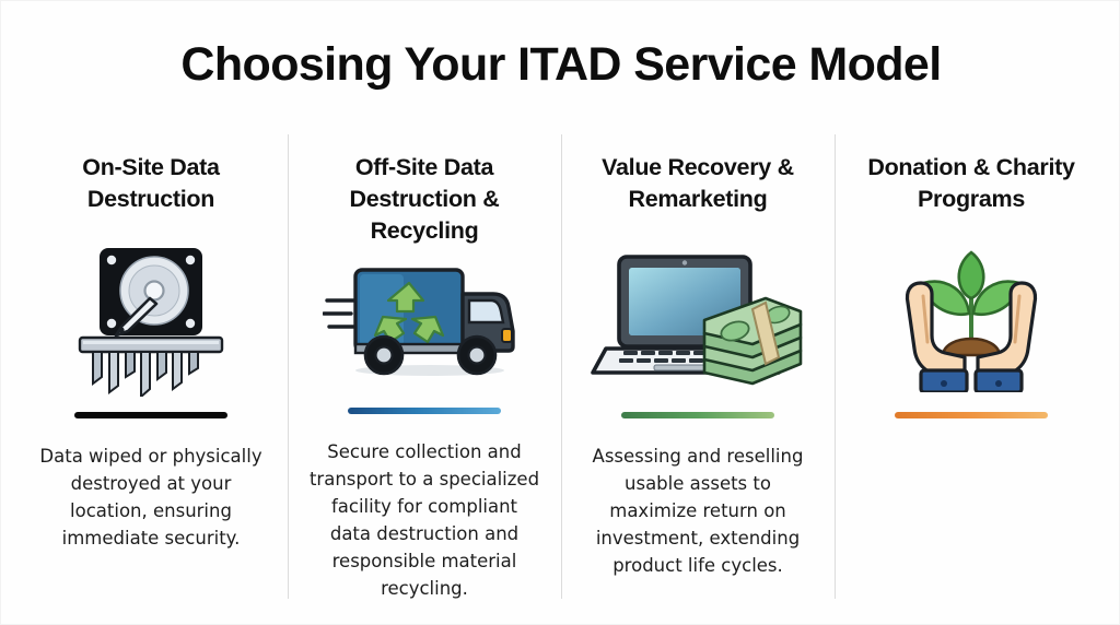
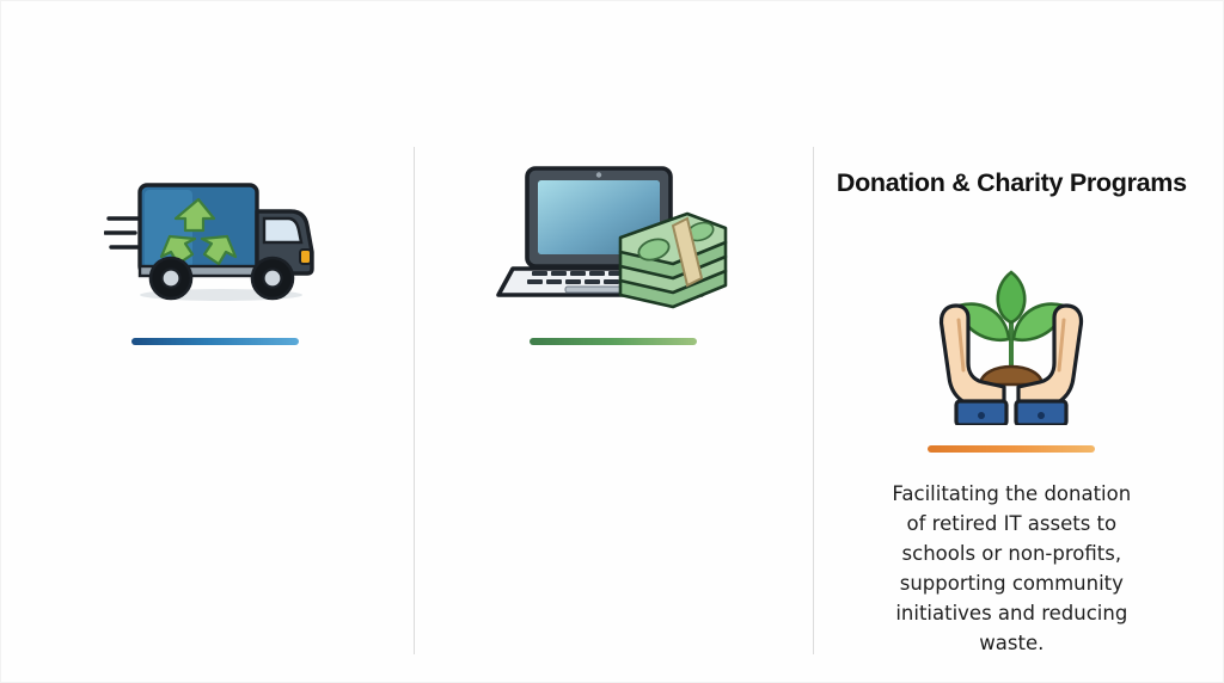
- Choosing Your ITAD Service Model
- On-Site Data Destruction
- Data wiped or physically destroyed at your location, ensuring immediate security.
- Off-Site Data Destruction & Recycling
- Secure collection and transport to a specialized facility for compliant data destruction and responsible material recycling.
- Value Recovery & Remarketing
- Assessing and reselling usable assets to maximize return on investment, extending product life cycles.
  Donation & Charity Programs
+ Facilitating the donation of retired IT assets to schools or non-profits, supporting community initiatives and reducing waste.
